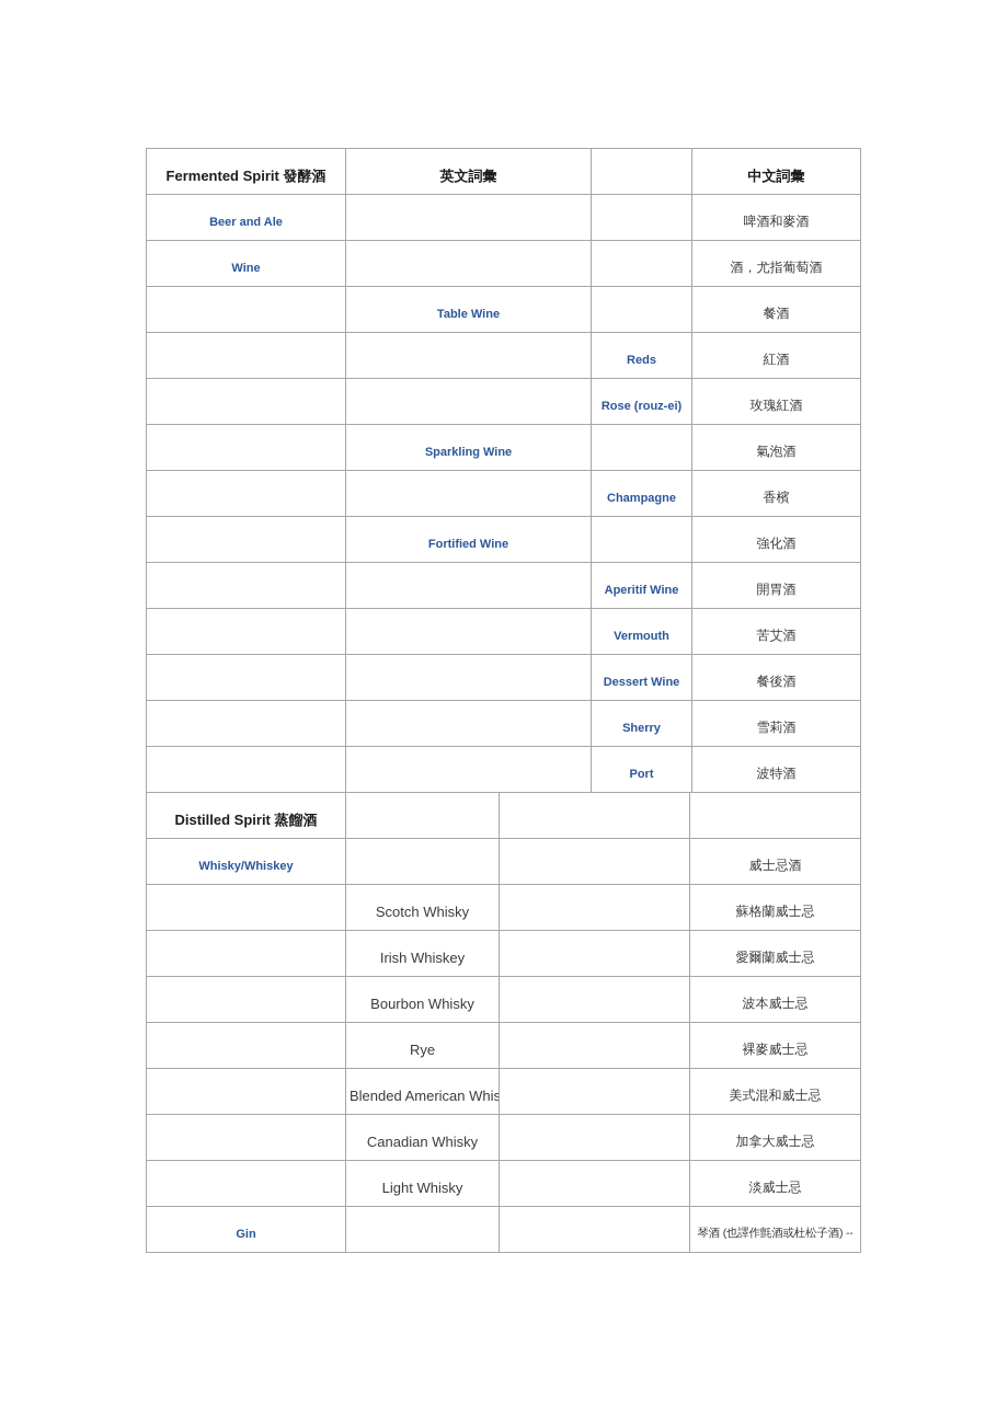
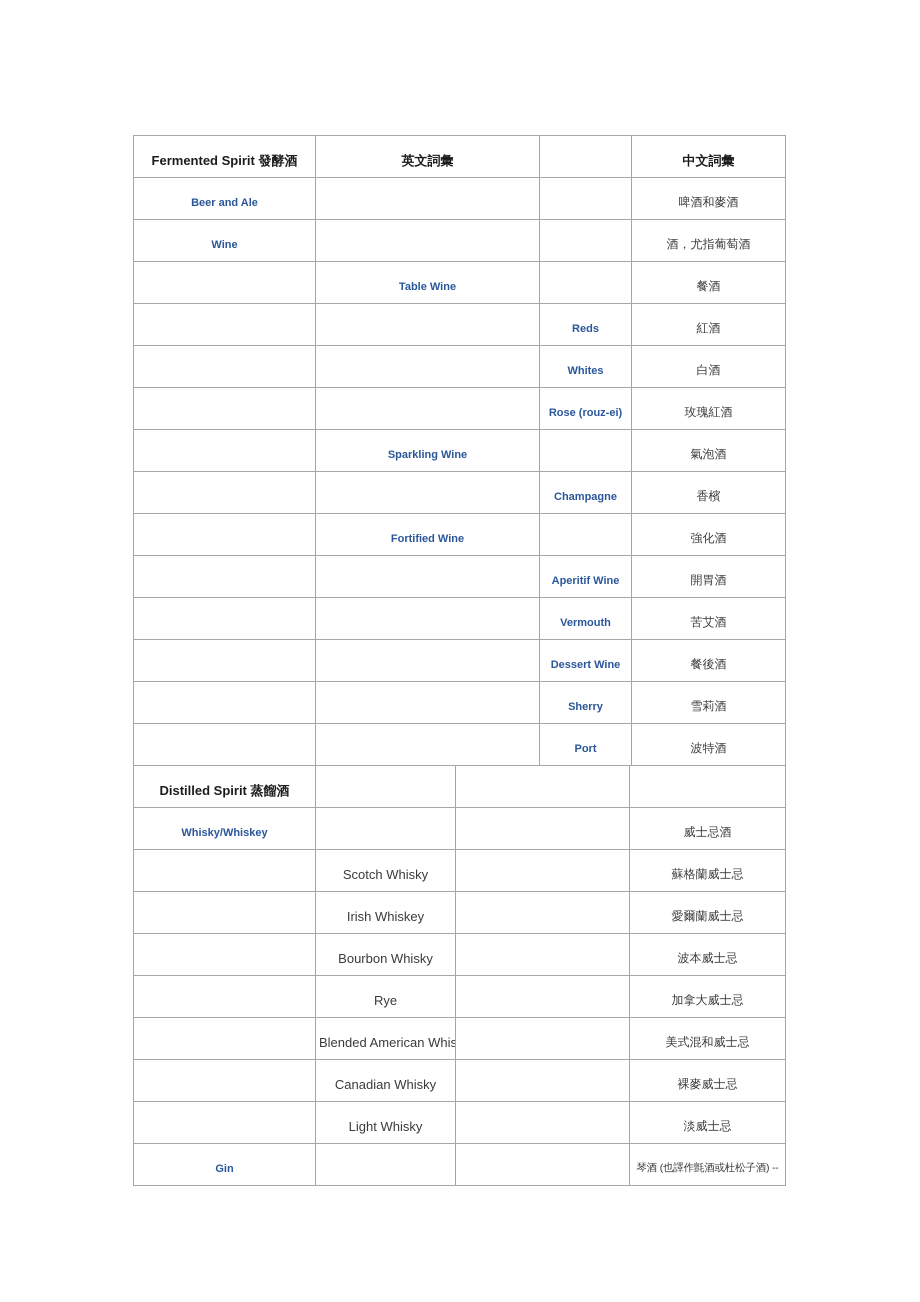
  Fermented Spirit 發酵酒	英文詞彙		中文詞彙
  Beer and Ale			啤酒和麥酒
  Wine			酒，尤指葡萄酒
  	Table Wine		餐酒
  		Reds	紅酒
+ 		Whites	白酒
  		Rose (rouz-ei)	玫瑰紅酒
  	Sparkling Wine		氣泡酒
  		Champagne	香檳
  	Fortified Wine		強化酒
  		Aperitif Wine	開胃酒
  		Vermouth	苦艾酒
  		Dessert Wine	餐後酒
  		Sherry	雪莉酒
  		Port	波特酒
  Distilled Spirit 蒸餾酒
  Whisky/Whiskey			威士忌酒
  	Scotch Whisky		蘇格蘭威士忌
  	Irish Whiskey		愛爾蘭威士忌
  	Bourbon Whisky		波本威士忌
- 	Rye		裸麥威士忌
+ 	Rye		加拿大威士忌
  	Blended American Whis		美式混和威士忌
- 	Canadian Whisky		加拿大威士忌
+ 	Canadian Whisky		裸麥威士忌
  	Light Whisky		淡威士忌
  Gin			琴酒 (也譯作氈酒或杜松子酒) --
